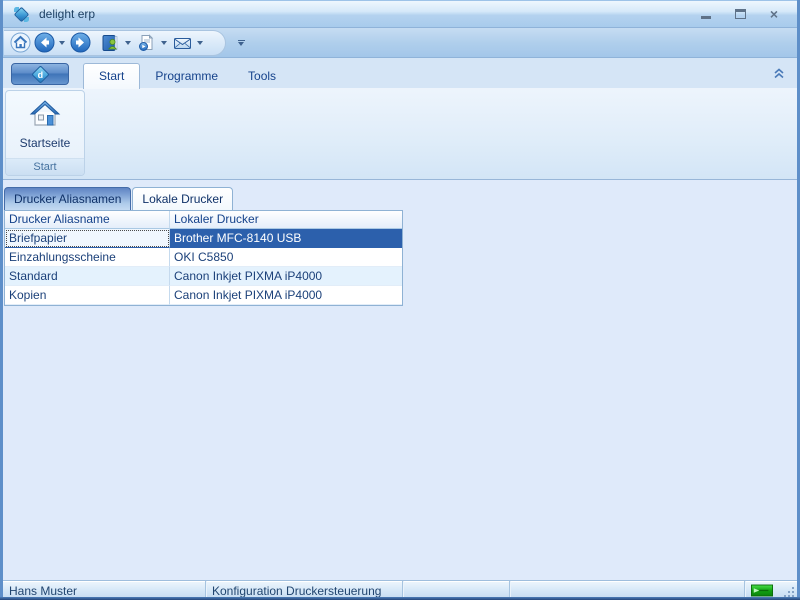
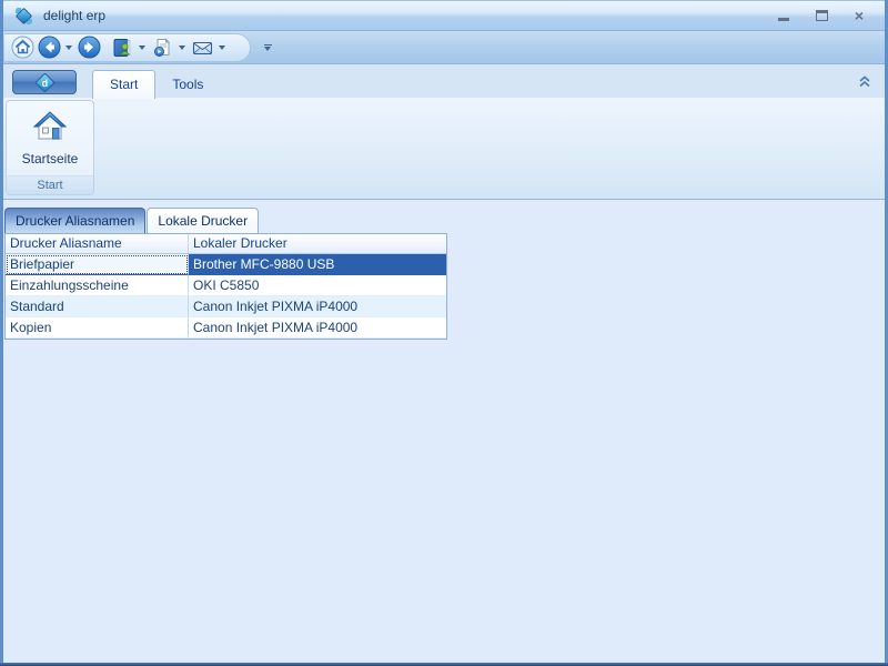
  delight erp
  ×
  Start
- Programme
  Tools
  Startseite
  Start
  Drucker Aliasnamen
  Lokale Drucker
  Drucker Aliasname
  Lokaler Drucker
  Briefpapier
- Brother MFC-8140 USB
+ Brother MFC-9880 USB
  Einzahlungsscheine
  OKI C5850
  Standard
  Canon Inkjet PIXMA iP4000
  Kopien
  Canon Inkjet PIXMA iP4000
- Hans Muster
- Konfiguration Druckersteuerung
